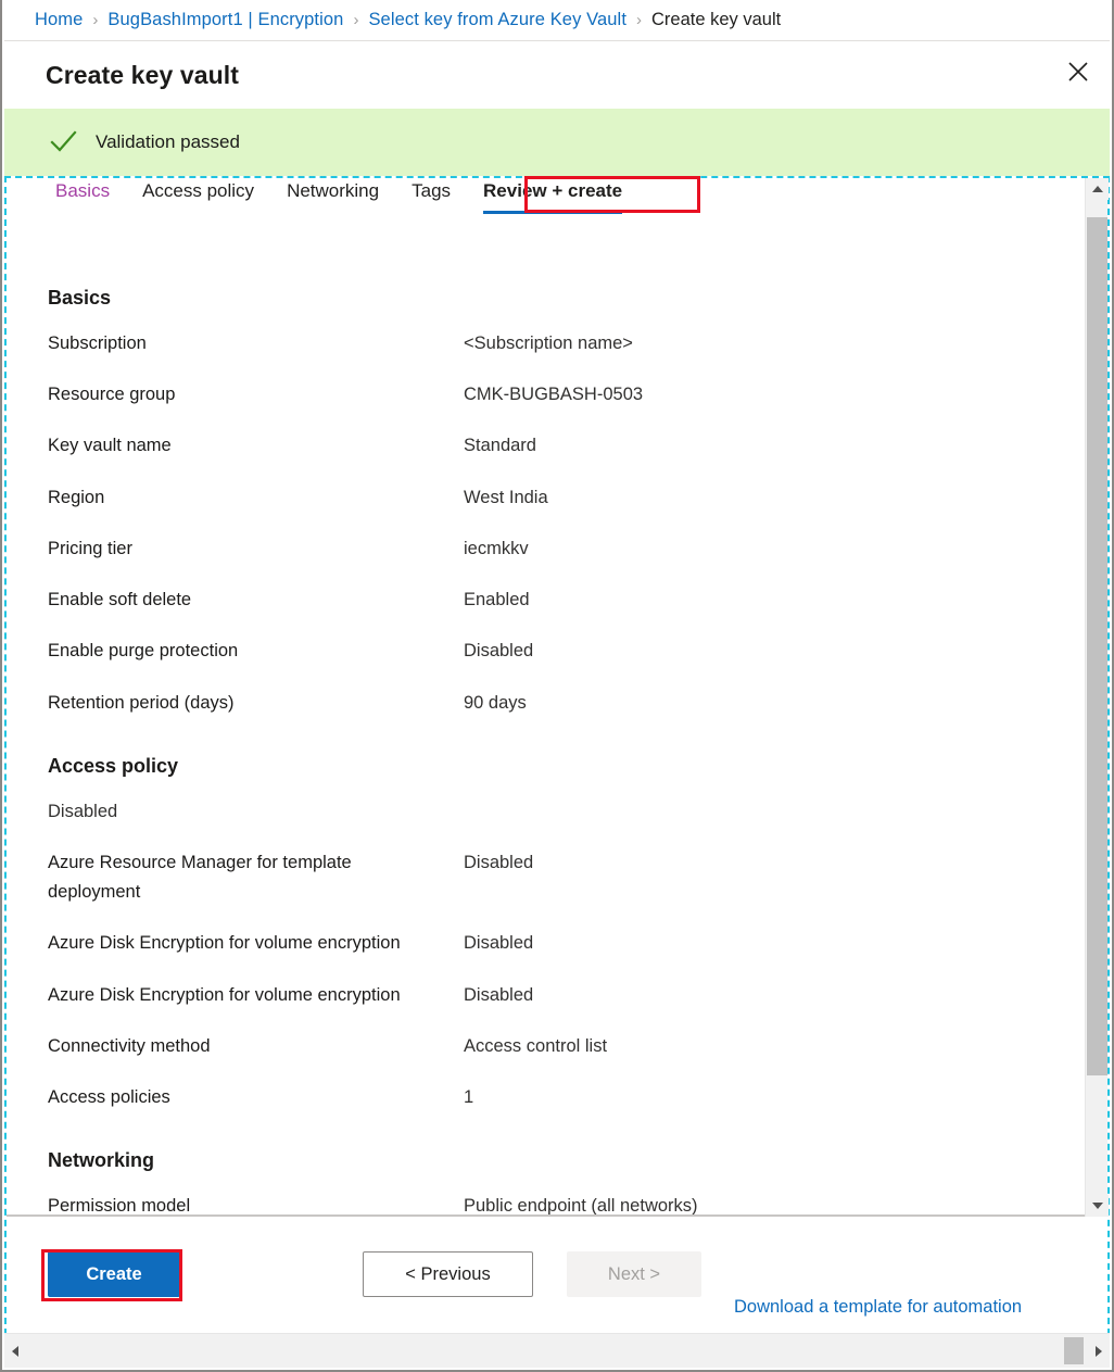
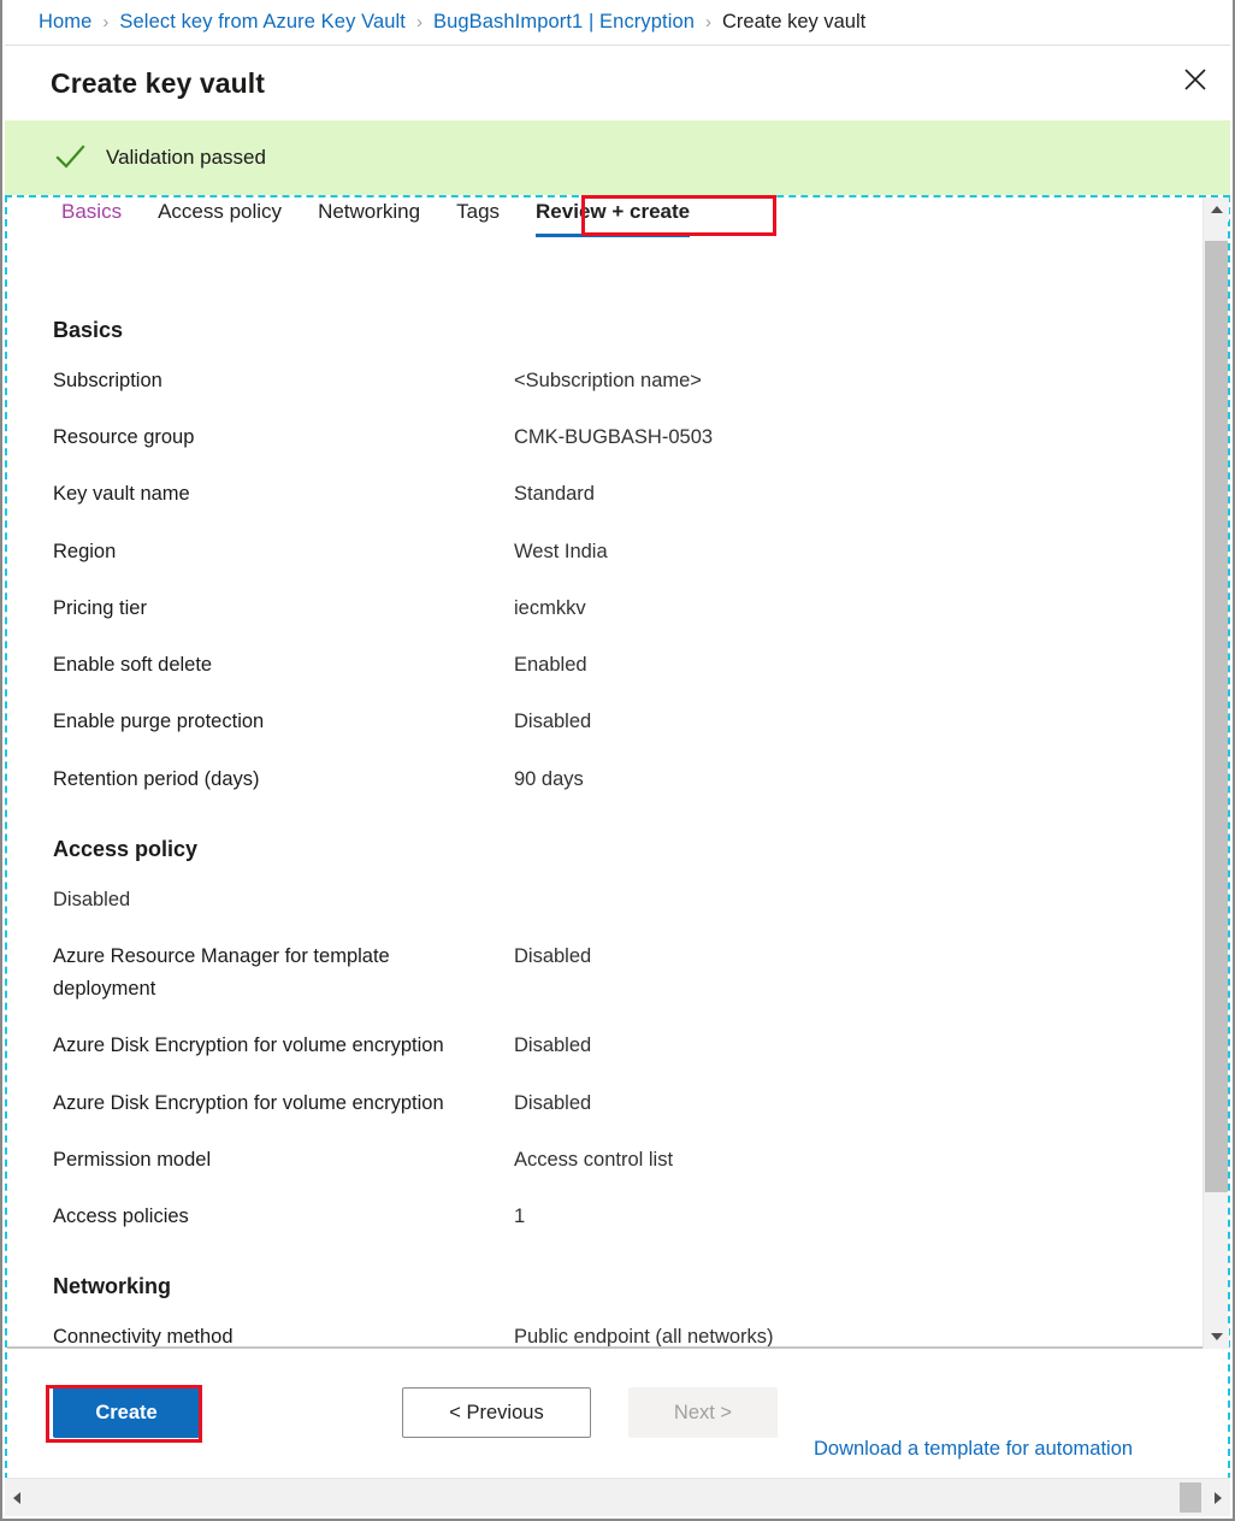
  Home
  ›
- BugBashImport1 | Encryption
+ Select key from Azure Key Vault
  ›
- Select key from Azure Key Vault
+ BugBashImport1 | Encryption
  ›
  Create key vault
  Create key vault
  Validation passed
  Basics
  Access policy
  Networking
  Tags
  Review + create
  Basics
  Subscription
  <Subscription name>
  Resource group
  CMK-BUGBASH-0503
  Key vault name
  Standard
  Region
  West India
  Pricing tier
  iecmkkv
  Enable soft delete
  Enabled
  Enable purge protection
  Disabled
  Retention period (days)
  90 days
  Access policy
  Disabled
  Azure Resource Manager for template deployment
  Disabled
  Azure Disk Encryption for volume encryption
  Disabled
  Azure Disk Encryption for volume encryption
  Disabled
- Connectivity method
+ Permission model
  Access control list
  Access policies
  1
  Networking
- Permission model
+ Connectivity method
  Public endpoint (all networks)
  Create
  < Previous
  Next >
  Download a template for automation
